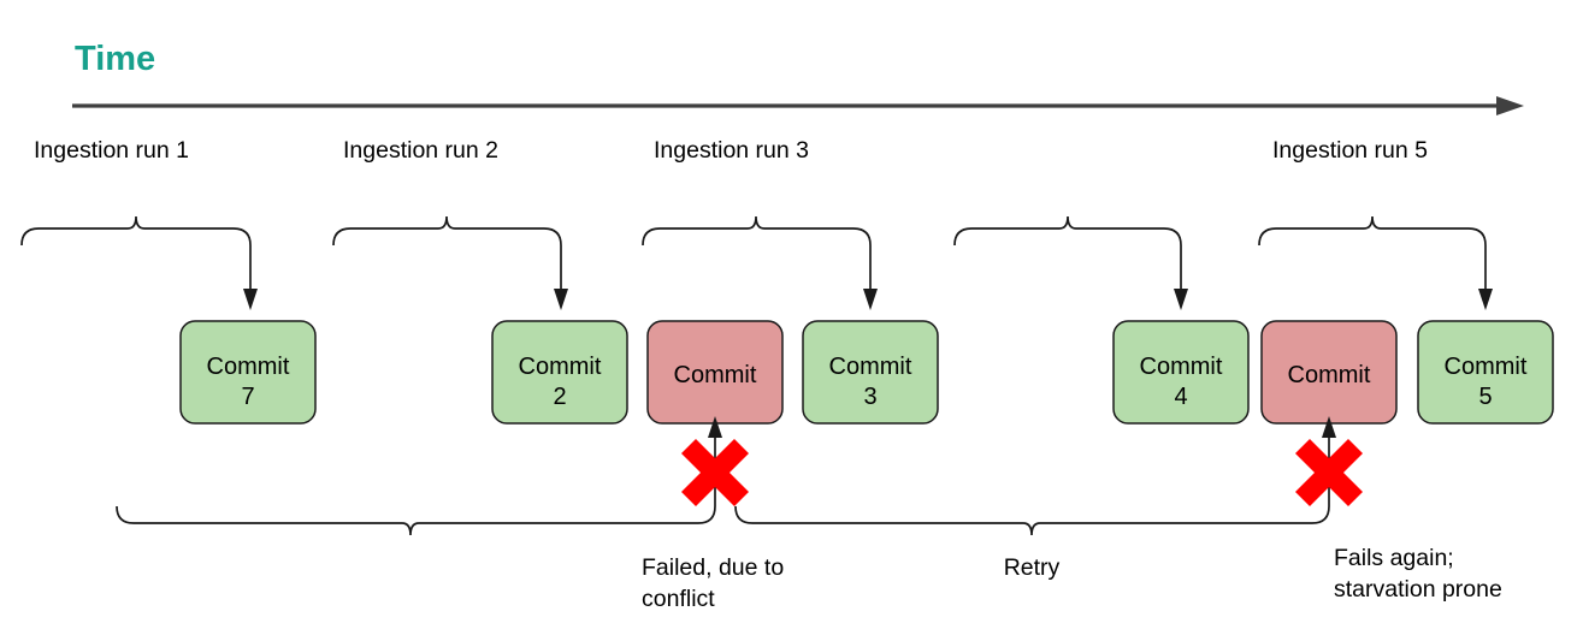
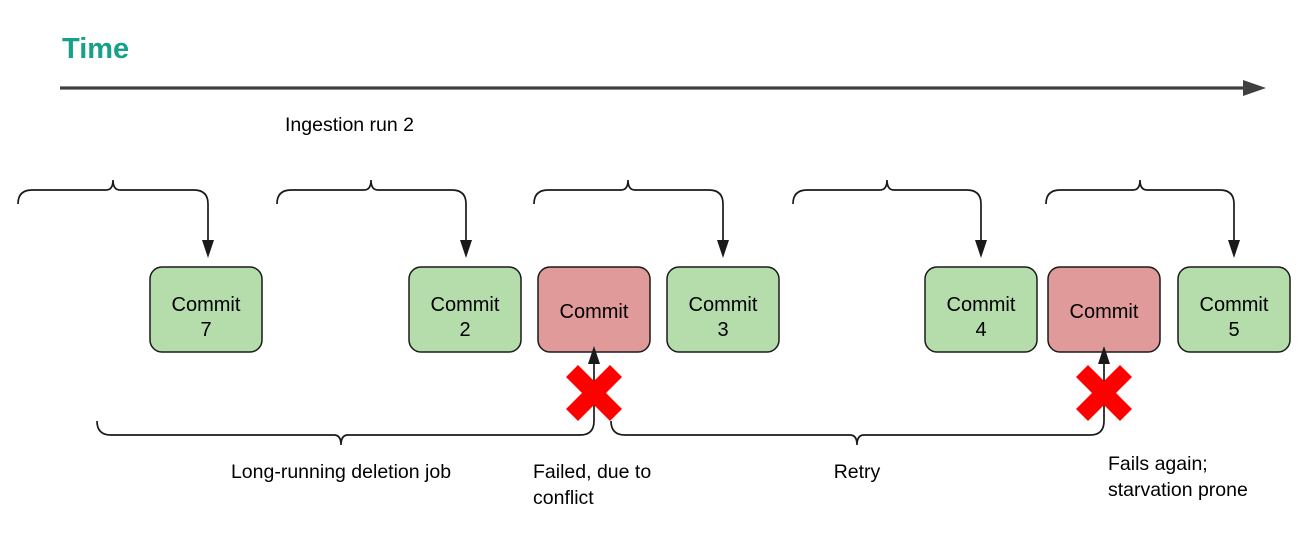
  Time
- Ingestion run 1
  Ingestion run 2
- Ingestion run 3
- Ingestion run 5
  Commit
  7
  Commit
  2
  Commit
  Commit
  3
  Commit
  4
  Commit
  Commit
  5
+ Long-running deletion job
  Failed, due to
  conflict
  Retry
  Fails again;
  starvation prone
